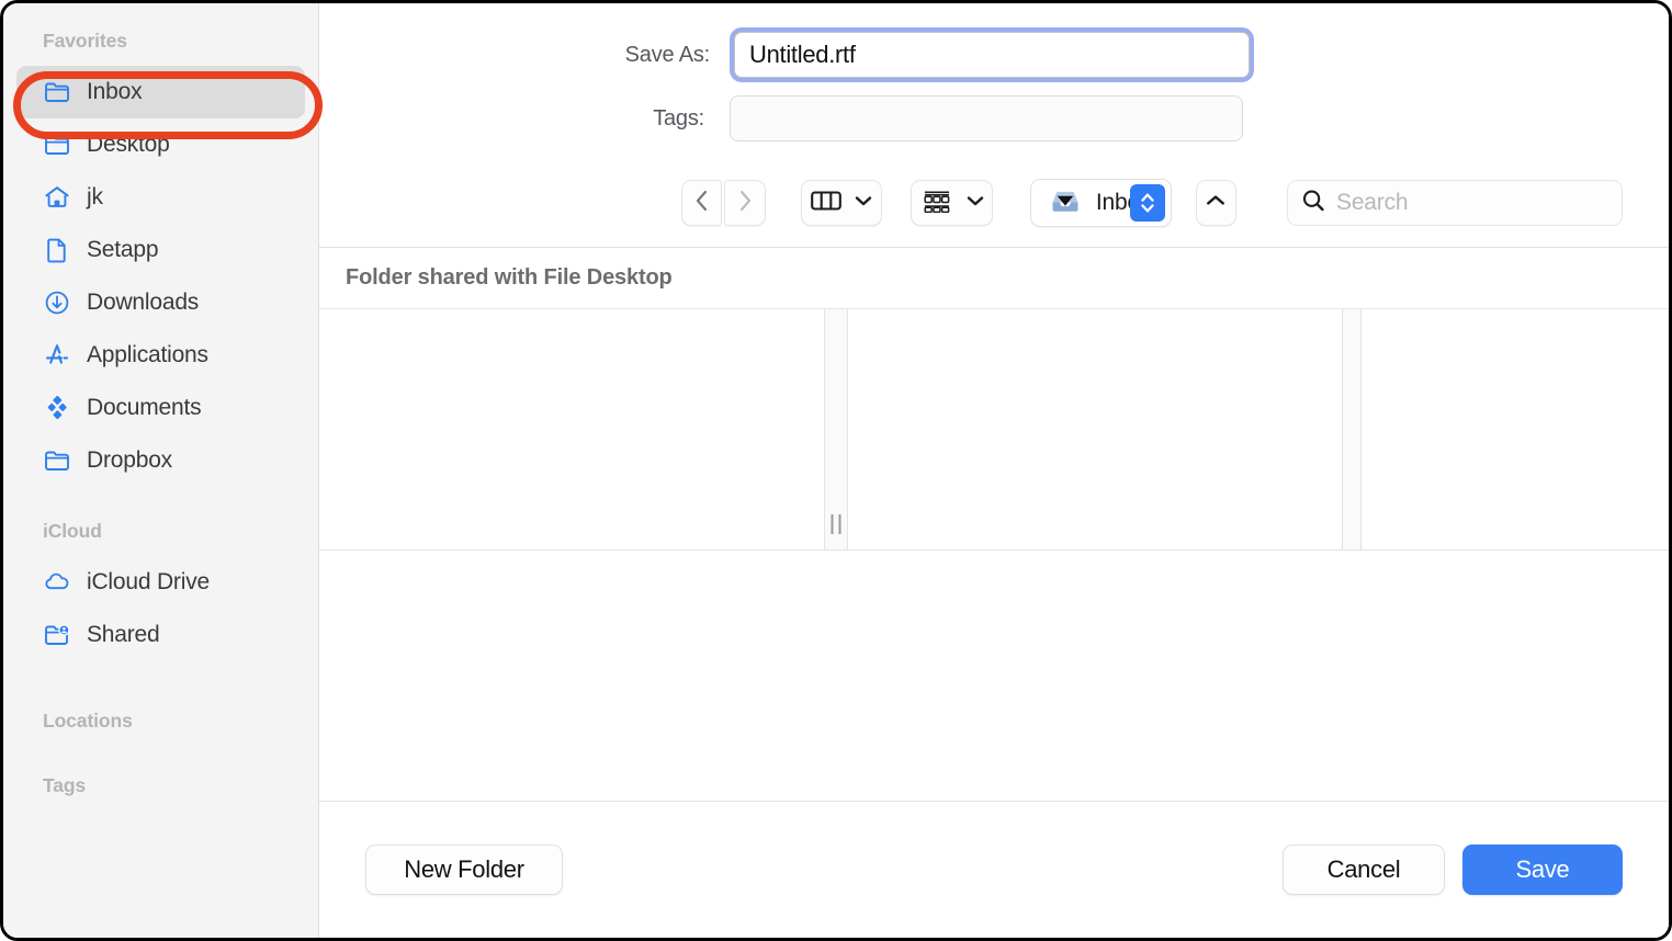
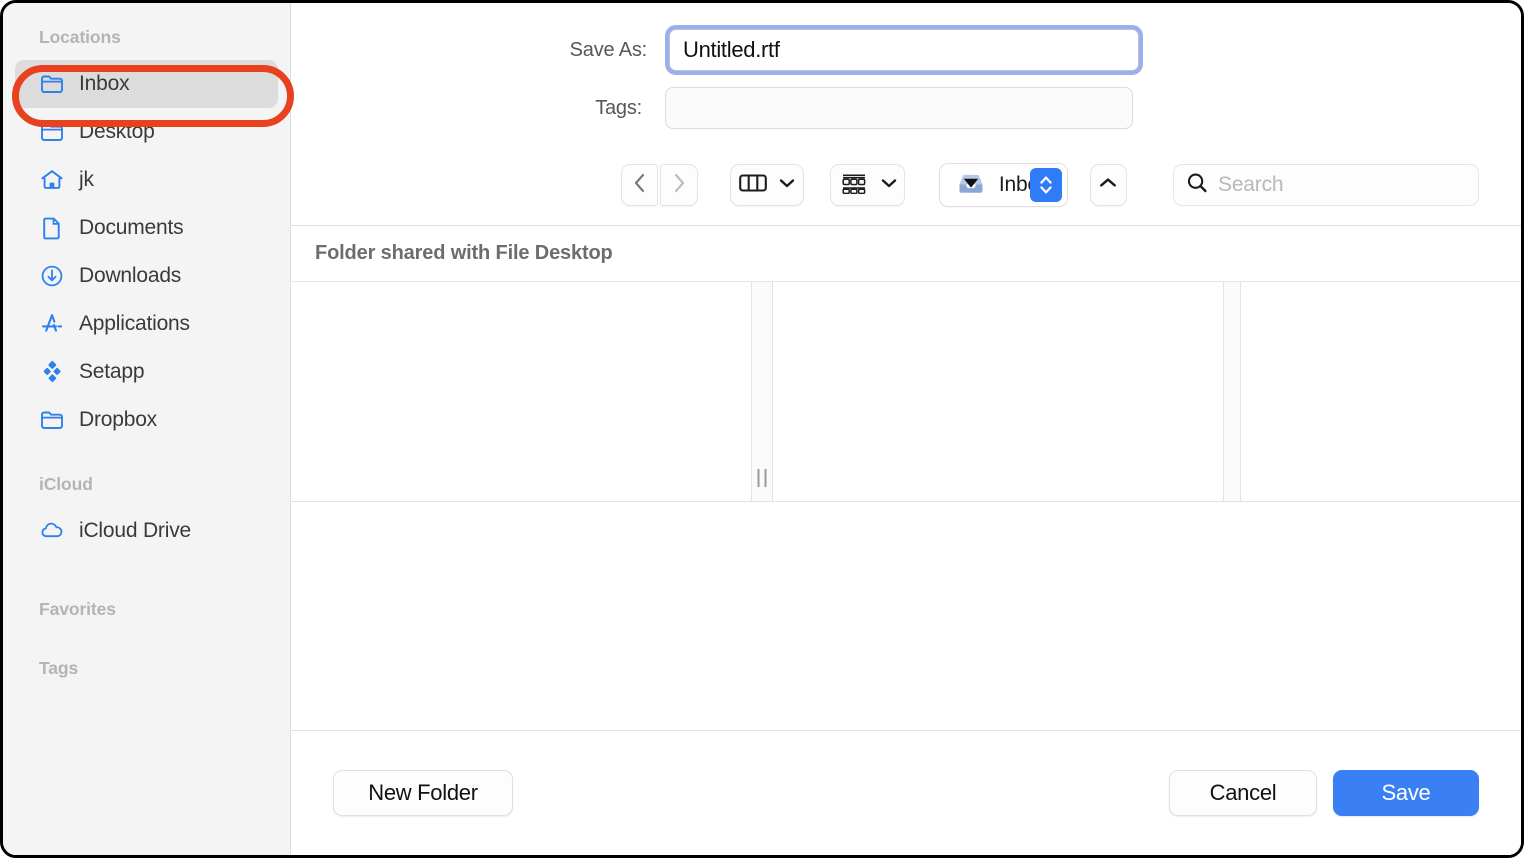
- Favorites
+ Locations
  Inbox
  Desktop
  jk
- Setapp
+ Documents
  Downloads
  Applications
- Documents
+ Setapp
  Dropbox
  iCloud
  iCloud Drive
- Shared
- Locations
+ Favorites
  Tags
  Save As:
  Untitled.rtf
  Tags:
  Search
  Folder shared with File Desktop
  New Folder
  Cancel
  Save
